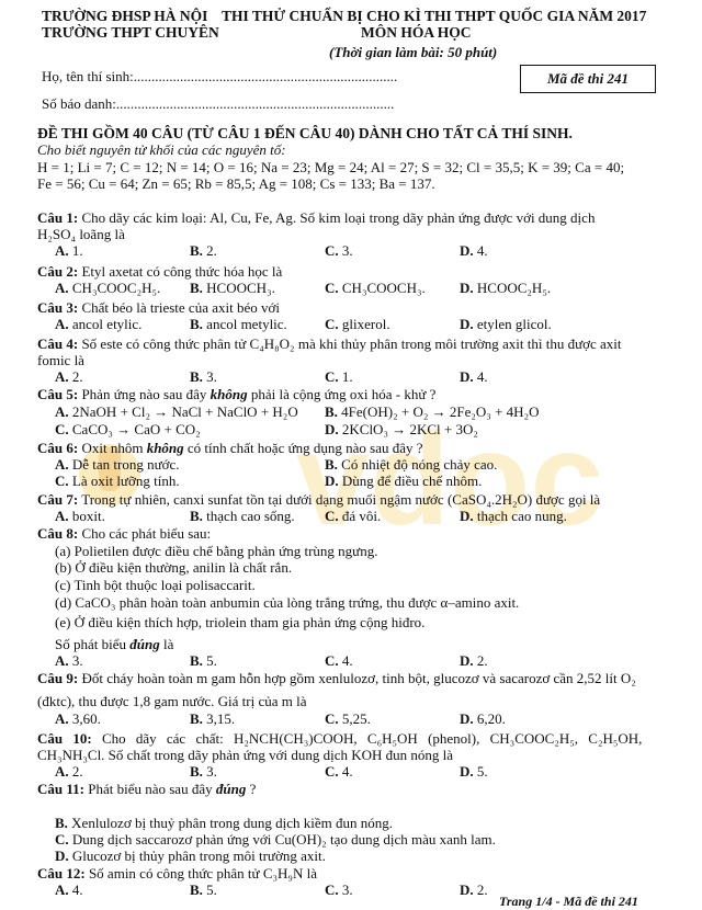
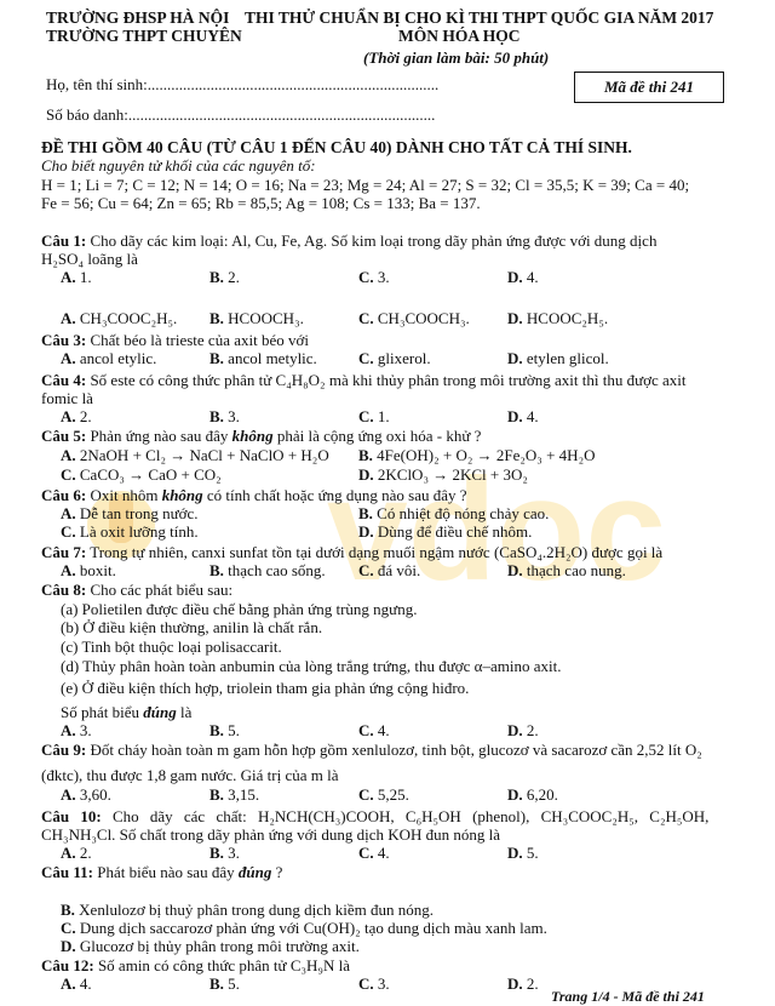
  vdoc
  TRƯỜNG ĐHSP HÀ NỘI
  TRƯỜNG THPT CHUYÊN
  THI THỬ CHUẨN BỊ CHO KÌ THI THPT QUỐC GIA NĂM 2017
  MÔN HÓA HỌC
  (Thời gian làm bài: 50 phút)
  Họ, tên thí sinh:..........................................................................
  Số báo danh:..............................................................................
  Mã đề thi 241
  ĐỀ THI GỒM 40 CÂU (TỪ CÂU 1 ĐẾN CÂU 40) DÀNH CHO TẤT CẢ THÍ SINH.
  Cho biết nguyên tử khối của các nguyên tố:
  H = 1; Li = 7; C = 12; N = 14; O = 16; Na = 23; Mg = 24; Al = 27; S = 32; Cl = 35,5; K = 39; Ca = 40;
  Fe = 56; Cu = 64; Zn = 65; Rb = 85,5; Ag = 108; Cs = 133; Ba = 137.
  Câu 1: Cho dãy các kim loại: Al, Cu, Fe, Ag. Số kim loại trong dãy phản ứng được với dung dịch
  H₂SO₄ loãng là
  A. 1.
  B. 2.
  C. 3.
  D. 4.
- Câu 2: Etyl axetat có công thức hóa học là
  A. CH₃COOC₂H₅.
  B. HCOOCH₃.
  C. CH₃COOCH₃.
  D. HCOOC₂H₅.
  Câu 3: Chất béo là trieste của axit béo với
  A. ancol etylic.
  B. ancol metylic.
  C. glixerol.
  D. etylen glicol.
  Câu 4: Số este có công thức phân tử C₄H₈O₂ mà khi thủy phân trong môi trường axit thì thu được axit
  fomic là
  A. 2.
  B. 3.
  C. 1.
  D. 4.
  Câu 5: Phản ứng nào sau đây không phải là cộng ứng oxi hóa - khử ?
  A. 2NaOH + Cl₂ → NaCl + NaClO + H₂O
  B. 4Fe(OH)₂ + O₂ → 2Fe₂O₃ + 4H₂O
  C. CaCO₃ → CaO + CO₂
  D. 2KClO₃ → 2KCl + 3O₂
  Câu 6: Oxit nhôm không có tính chất hoặc ứng dụng nào sau đây ?
  A. Dễ tan trong nước.
  B. Có nhiệt độ nóng chảy cao.
  C. Là oxit lưỡng tính.
  D. Dùng để điều chế nhôm.
  Câu 7: Trong tự nhiên, canxi sunfat tồn tại dưới dạng muối ngậm nước (CaSO₄.2H₂O) được gọi là
  A. boxit.
  B. thạch cao sống.
  C. đá vôi.
  D. thạch cao nung.
  Câu 8: Cho các phát biểu sau:
  (a) Polietilen được điều chế bằng phản ứng trùng ngưng.
  (b) Ở điều kiện thường, anilin là chất rắn.
  (c) Tinh bột thuộc loại polisaccarit.
- (d) CaCO₃ phân hoàn toàn anbumin của lòng trắng trứng, thu được α–amino axit.
+ (d) Thủy phân hoàn toàn anbumin của lòng trắng trứng, thu được α–amino axit.
  (e) Ở điều kiện thích hợp, triolein tham gia phản ứng cộng hiđro.
  Số phát biểu đúng là
  A. 3.
  B. 5.
  C. 4.
  D. 2.
  Câu 9: Đốt cháy hoàn toàn m gam hỗn hợp gồm xenlulozơ, tinh bột, glucozơ và sacarozơ cần 2,52 lít O₂
  (đktc), thu được 1,8 gam nước. Giá trị của m là
  A. 3,60.
  B. 3,15.
  C. 5,25.
  D. 6,20.
  Câu 10: Cho dãy các chất: H₂NCH(CH₃)COOH, C₆H₅OH (phenol), CH₃COOC₂H₅, C₂H₅OH,
  CH₃NH₃Cl. Số chất trong dãy phản ứng với dung dịch KOH đun nóng là
  A. 2.
  B. 3.
  C. 4.
  D. 5.
  Câu 11: Phát biểu nào sau đây đúng ?
  B. Xenlulozơ bị thuỷ phân trong dung dịch kiềm đun nóng.
  C. Dung dịch saccarozơ phản ứng với Cu(OH)₂ tạo dung dịch màu xanh lam.
  D. Glucozơ bị thủy phân trong môi trường axit.
  Câu 12: Số amin có công thức phân tử C₃H₉N là
  A. 4.
  B. 5.
  C. 3.
  D. 2.
  Trang 1/4 - Mã đề thi 241
